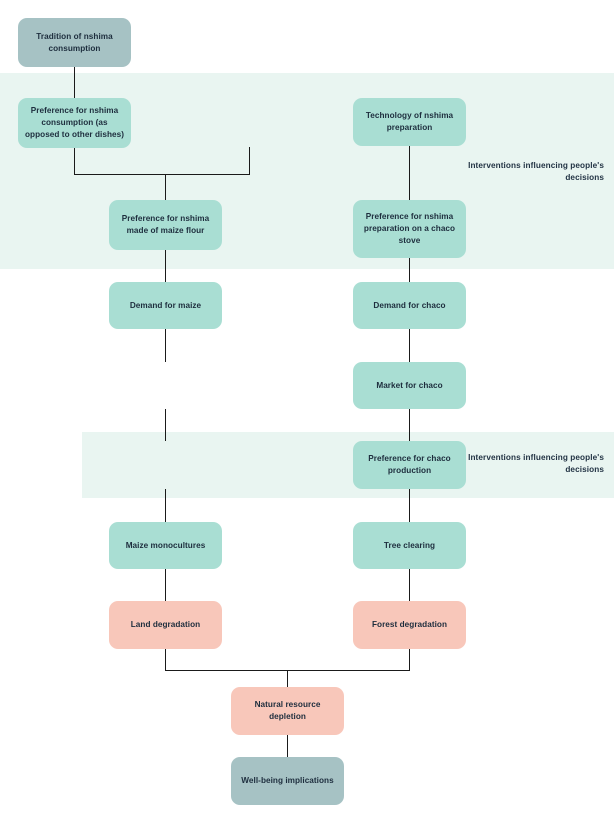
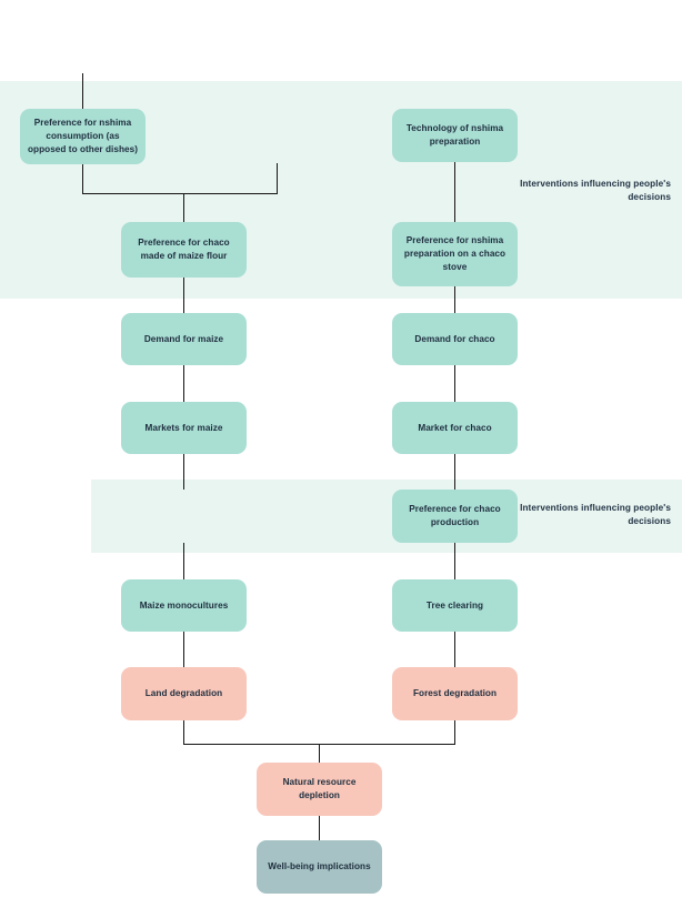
  Interventions influencing people's decisions
  Interventions influencing people's decisions
- Tradition of nshima consumption
  Preference for nshima consumption (as opposed to other dishes)
  Technology of nshima preparation
- Preference for nshima made of maize flour
+ Preference for chaco made of maize flour
  Preference for nshima preparation on a chaco stove
  Demand for maize
  Demand for chaco
+ Markets for maize
  Market for chaco
  Preference for chaco production
  Maize monocultures
  Tree clearing
  Land degradation
  Forest degradation
  Natural resource depletion
  Well-being implications
